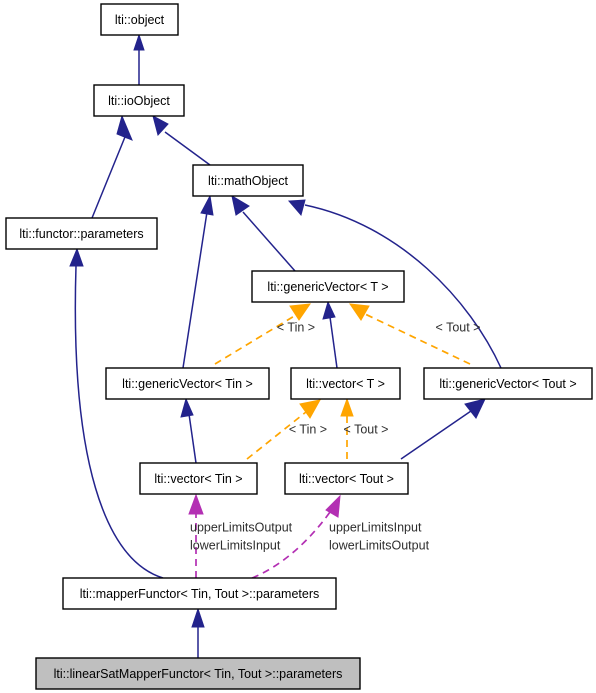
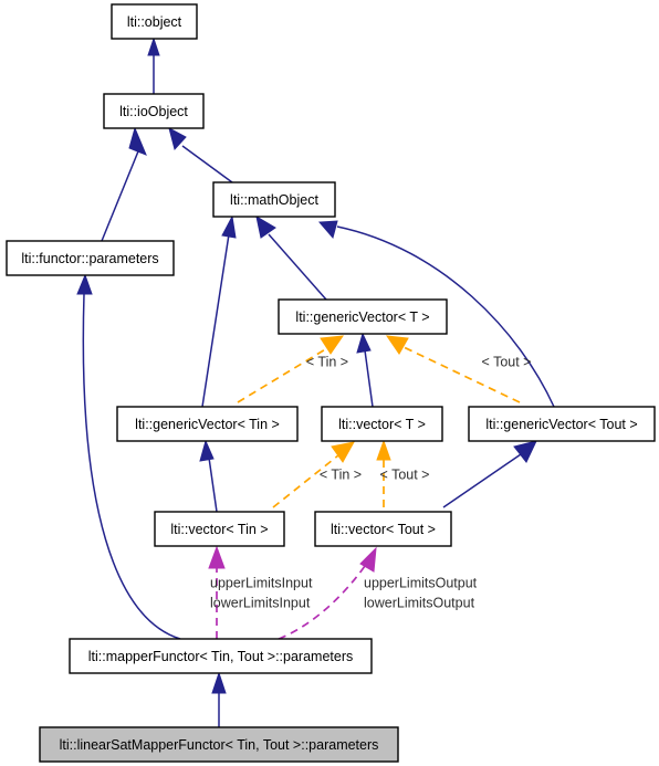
  < Tin >
  < Tout >
  < Tin >
  < Tout >
- upperLimitsOutput
+ upperLimitsInput
  lowerLimitsInput
- upperLimitsInput
+ upperLimitsOutput
  lowerLimitsOutput
  lti::object
  lti::ioObject
  lti::mathObject
  lti::functor::parameters
  lti::genericVector< T >
  lti::genericVector< Tin >
  lti::vector< T >
  lti::genericVector< Tout >
  lti::vector< Tin >
  lti::vector< Tout >
  lti::mapperFunctor< Tin, Tout >::parameters
  lti::linearSatMapperFunctor< Tin, Tout >::parameters
